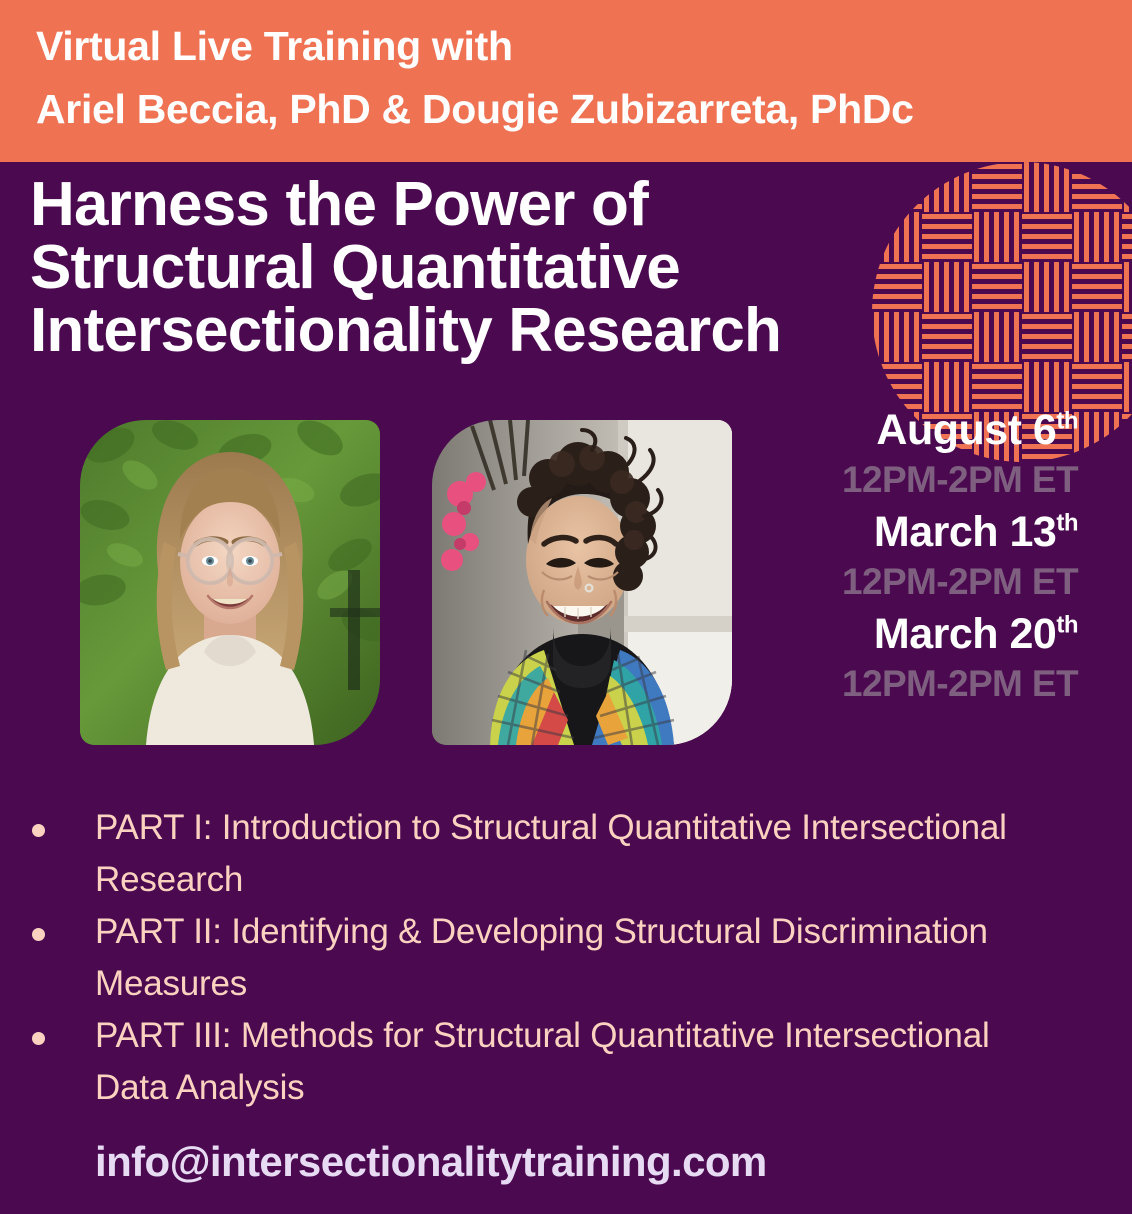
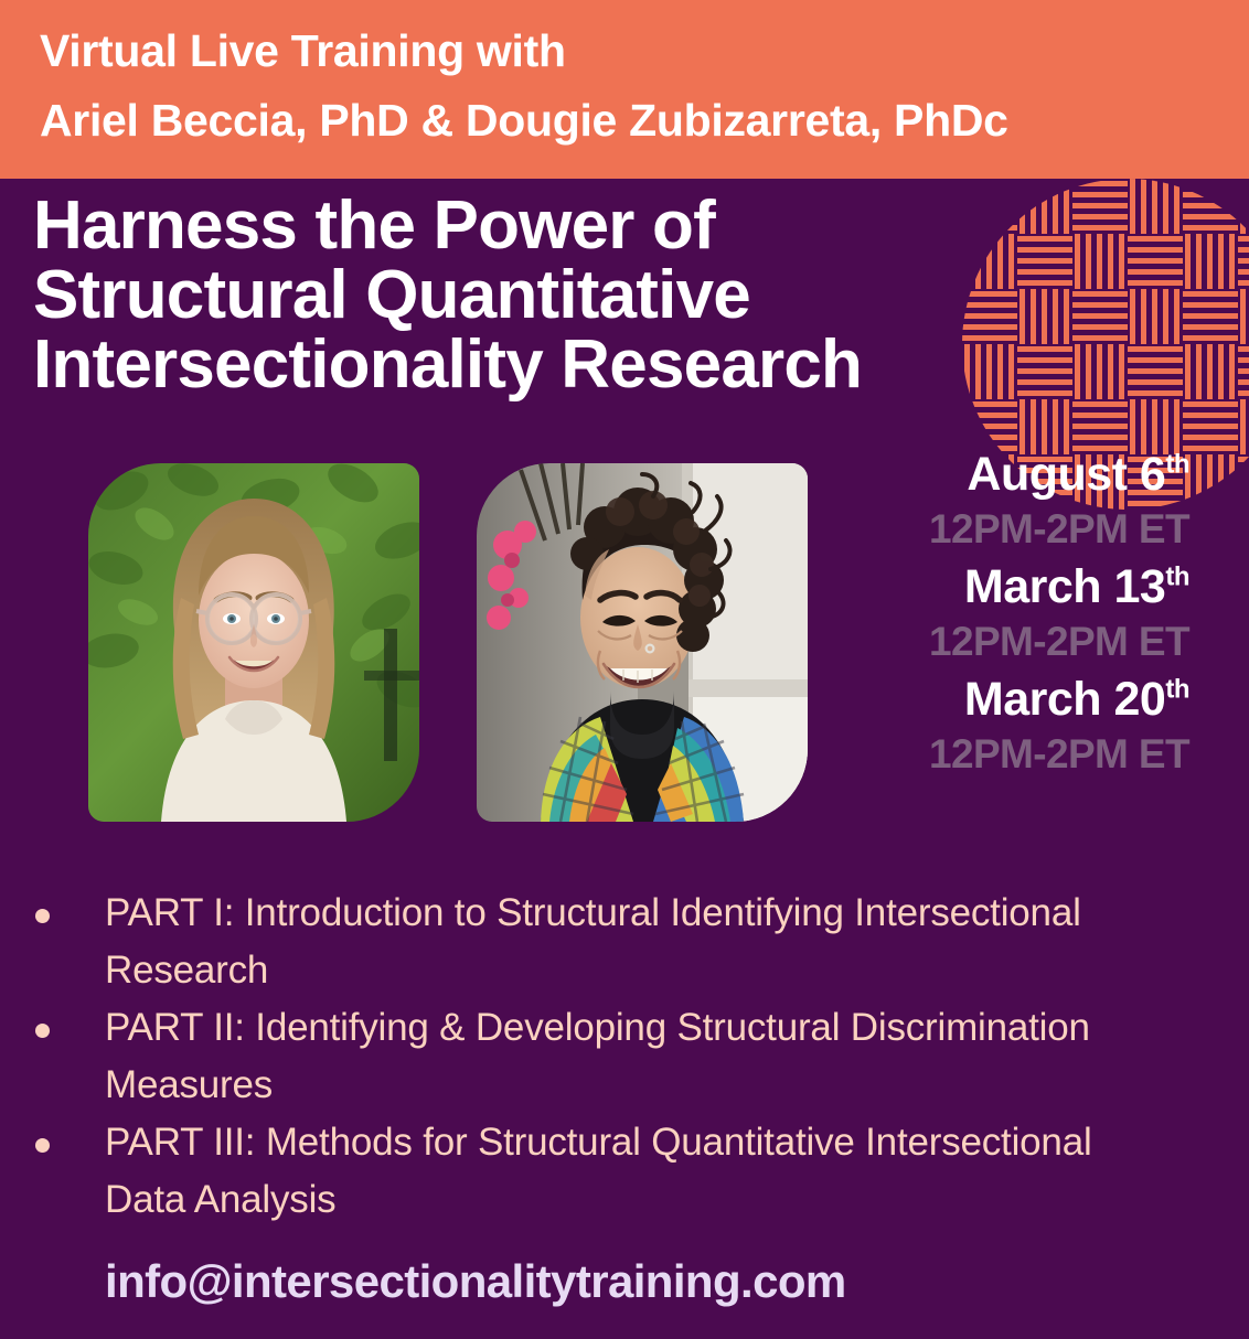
  Virtual Live Training with
  Ariel Beccia, PhD & Dougie Zubizarreta, PhDc
  Harness the Power of
  Structural Quantitative
  Intersectionality Research
  August 6th
  12PM-2PM ET
  March 13th
  12PM-2PM ET
  March 20th
  12PM-2PM ET
- PART I: Introduction to Structural Quantitative Intersectional Research
+ PART I: Introduction to Structural Identifying Intersectional Research
  PART II: Identifying & Developing Structural Discrimination Measures
  PART III: Methods for Structural Quantitative Intersectional Data Analysis
  info@intersectionalitytraining.com
